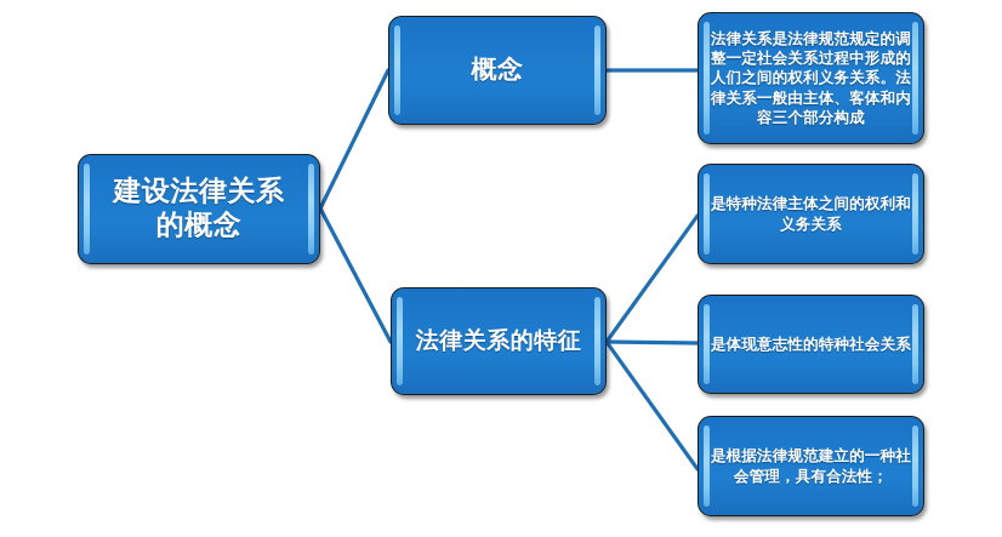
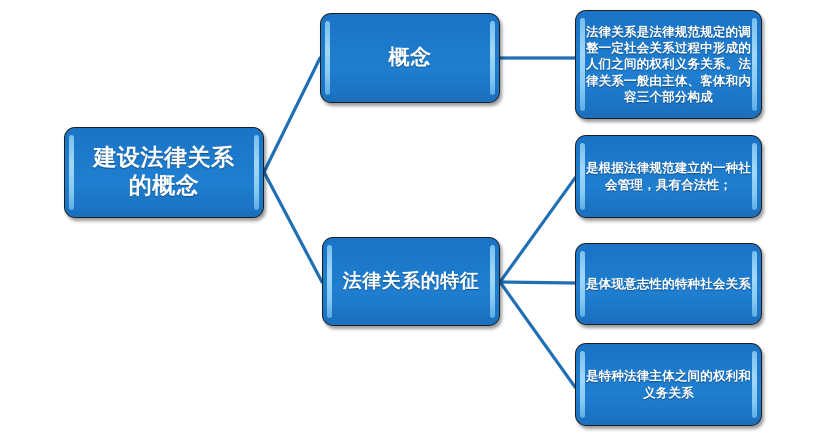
  建设法律关系
  的概念
  概念
  法律关系的特征
  法律关系是法律规范规定的调整一定社会关系过程中形成的人们之间的权利义务关系。法律关系一般由主体、客体和内容三个部分构成
- 是特种法律主体之间的权利和义务关系
+ 是根据法律规范建立的一种社会管理，具有合法性；
  是体现意志性的特种社会关系
- 是根据法律规范建立的一种社会管理，具有合法性；
+ 是特种法律主体之间的权利和义务关系
